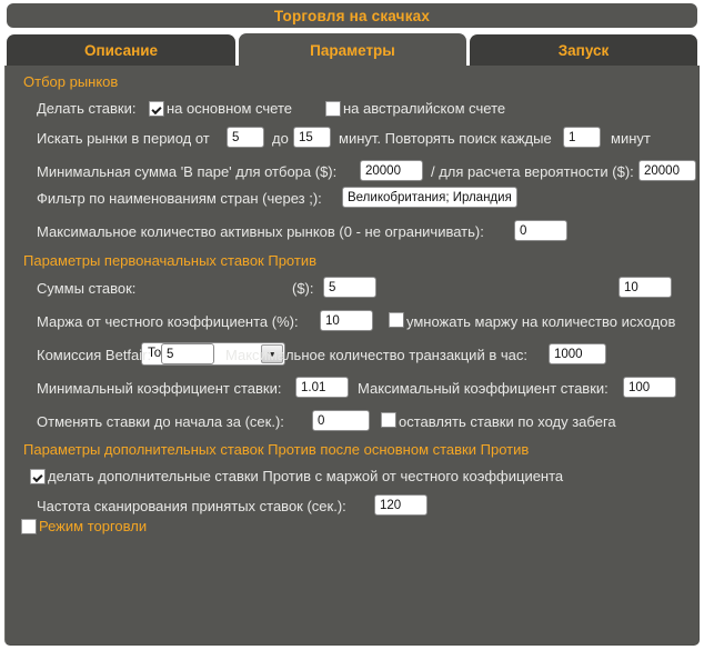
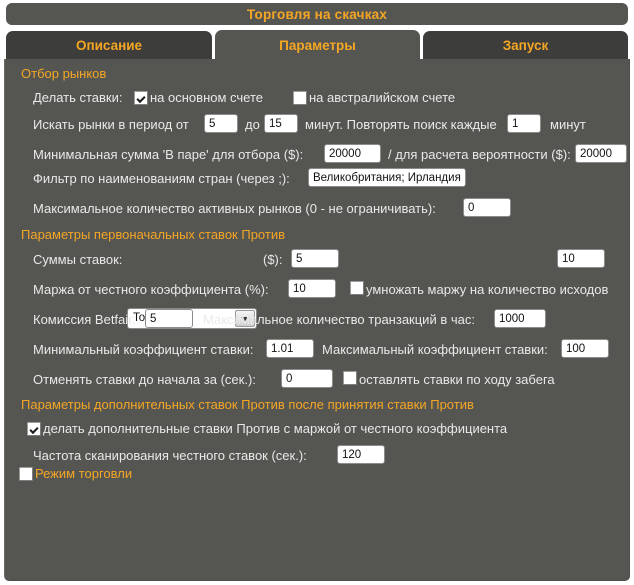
  Торговля на скачках
  Описание
  Параметры
  Запуск
  Отбор рынков
  Делать ставки:
  на основном счете
  на австралийском счете
  Искать рынки в период от
  5
  до
  15
  минут. Повторять поиск каждые
  1
  минут
  Минимальная сумма 'В паре' для отбора ($):
  20000
  / для расчета вероятности ($):
  20000
  Фильтр по наименованиям стран (через ;):
  Великобритания; Ирландия
  Максимальное количество активных рынков (0 - не ограничивать):
  0
  Параметры первоначальных ставок Против
  Суммы ставок:
  ($):
  5
  10
  Маржа от честного коэффициента (%):
  10
  умножать маржу на количество исходов
  Комиссия Betfair:
  5
  Максимальное количество транзакций в час:
  1000
  Минимальный коэффициент ставки:
  1.01
  Максимальный коэффициент ставки:
  100
  Отменять ставки до начала за (сек.):
  0
  оставлять ставки по ходу забега
- Параметры дополнительных ставок Против после основном ставки Против
+ Параметры дополнительных ставок Против после принятия ставки Против
  делать дополнительные ставки Против с маржой от честного коэффициента
- Частота сканирования принятых ставок (сек.):
+ Частота сканирования честного ставок (сек.):
  120
  Режим торговли
